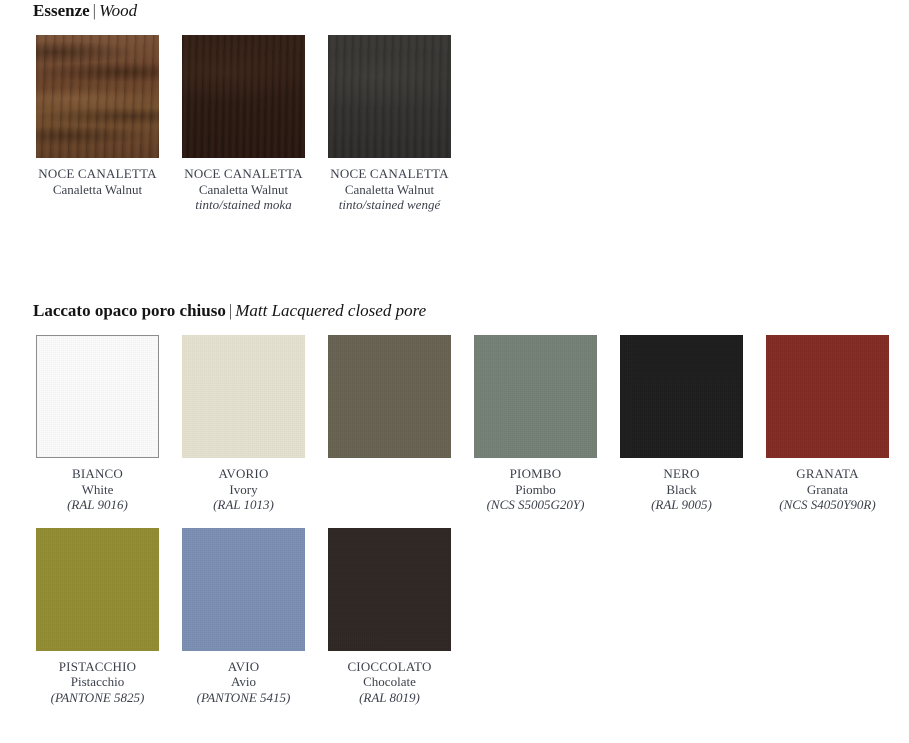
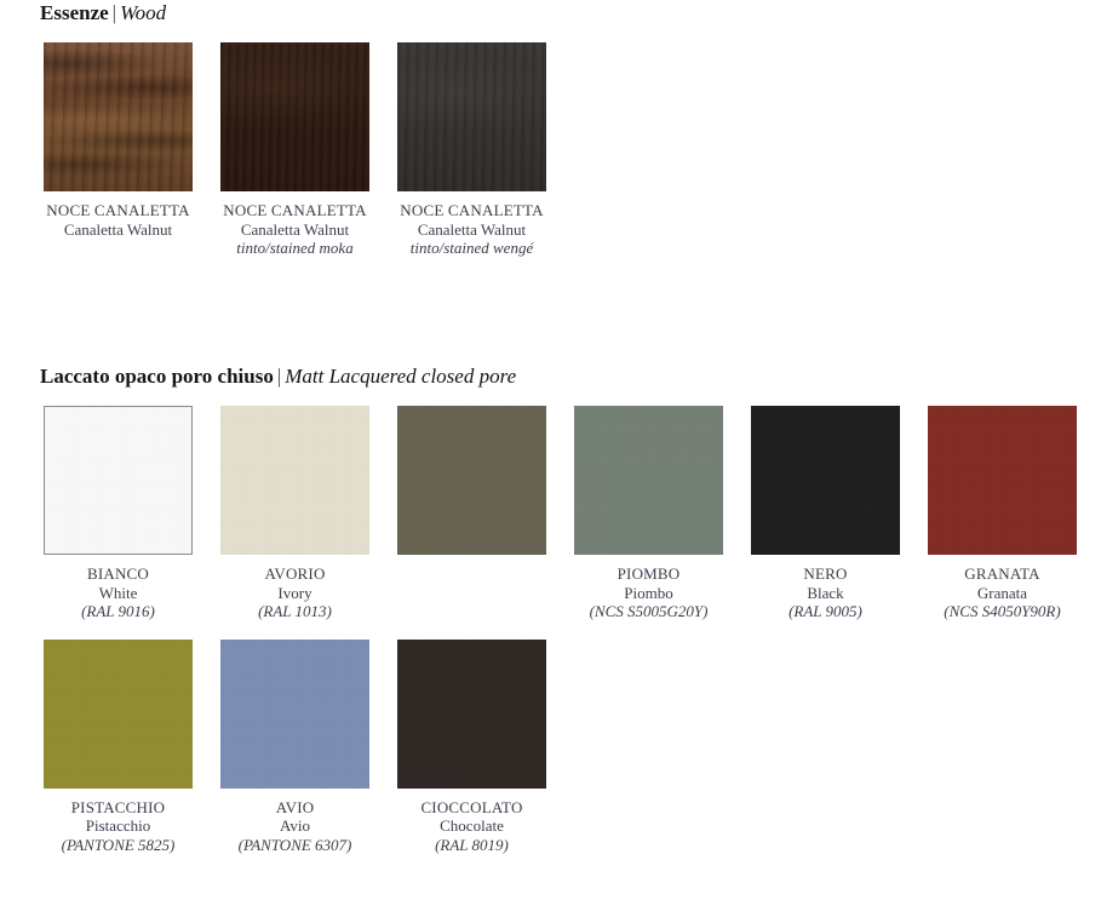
  Essenze | Wood
  NOCE CANALETTA
  Canaletta Walnut
  NOCE CANALETTA
  Canaletta Walnut
  tinto/stained moka
  NOCE CANALETTA
  Canaletta Walnut
  tinto/stained wengé
  Laccato opaco poro chiuso | Matt Lacquered closed pore
  BIANCO
  White
  (RAL 9016)
  AVORIO
  Ivory
  (RAL 1013)
  PIOMBO
  Piombo
  (NCS S5005G20Y)
  NERO
  Black
  (RAL 9005)
  GRANATA
  Granata
  (NCS S4050Y90R)
  PISTACCHIO
  Pistacchio
  (PANTONE 5825)
  AVIO
  Avio
- (PANTONE 5415)
+ (PANTONE 6307)
  CIOCCOLATO
  Chocolate
  (RAL 8019)
